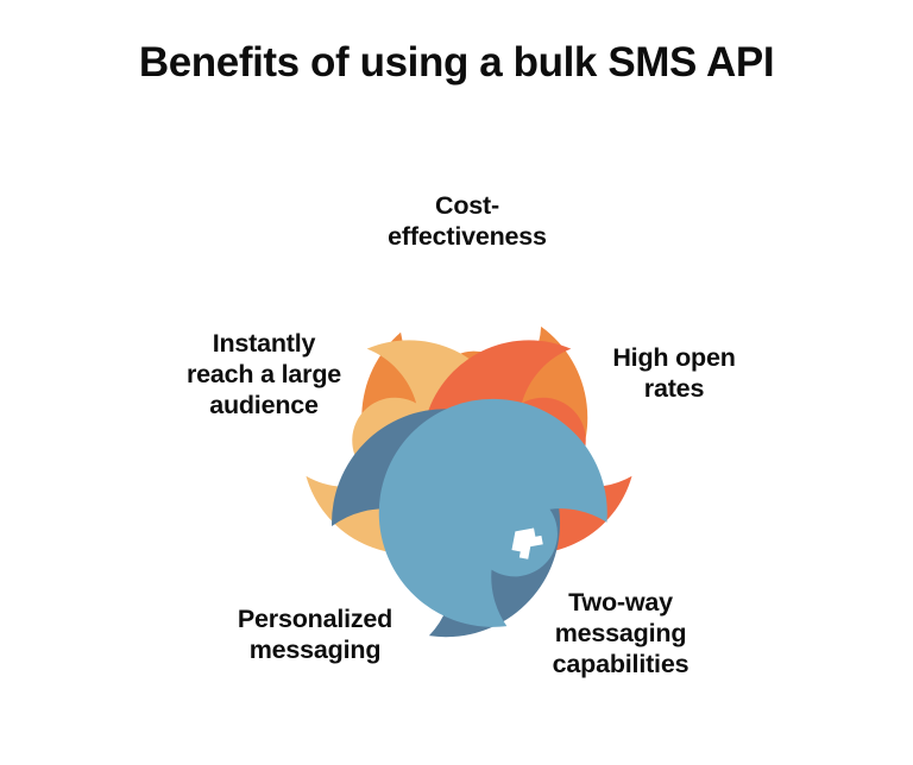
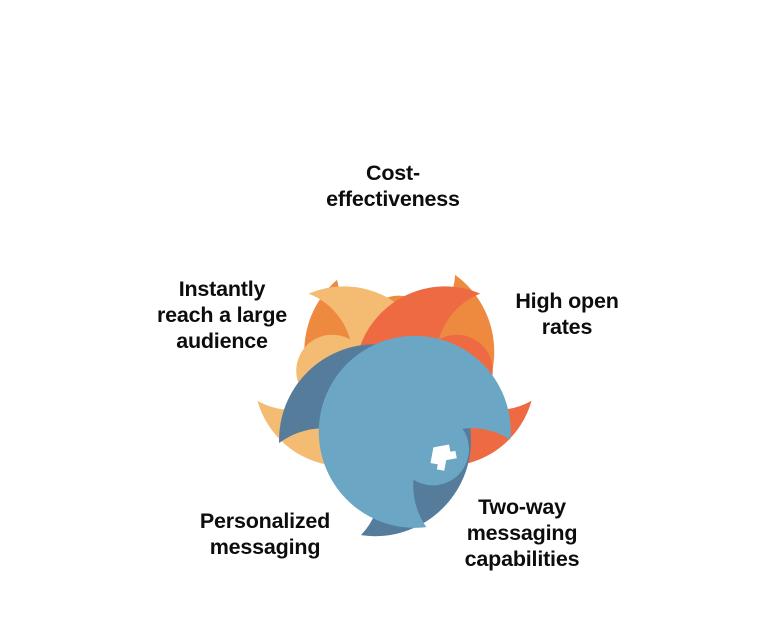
- Benefits of using a bulk SMS API
  Cost-
  effectiveness
  Instantly
  reach a large
  audience
  High open
  rates
  Personalized
  messaging
  Two-way
  messaging
  capabilities
